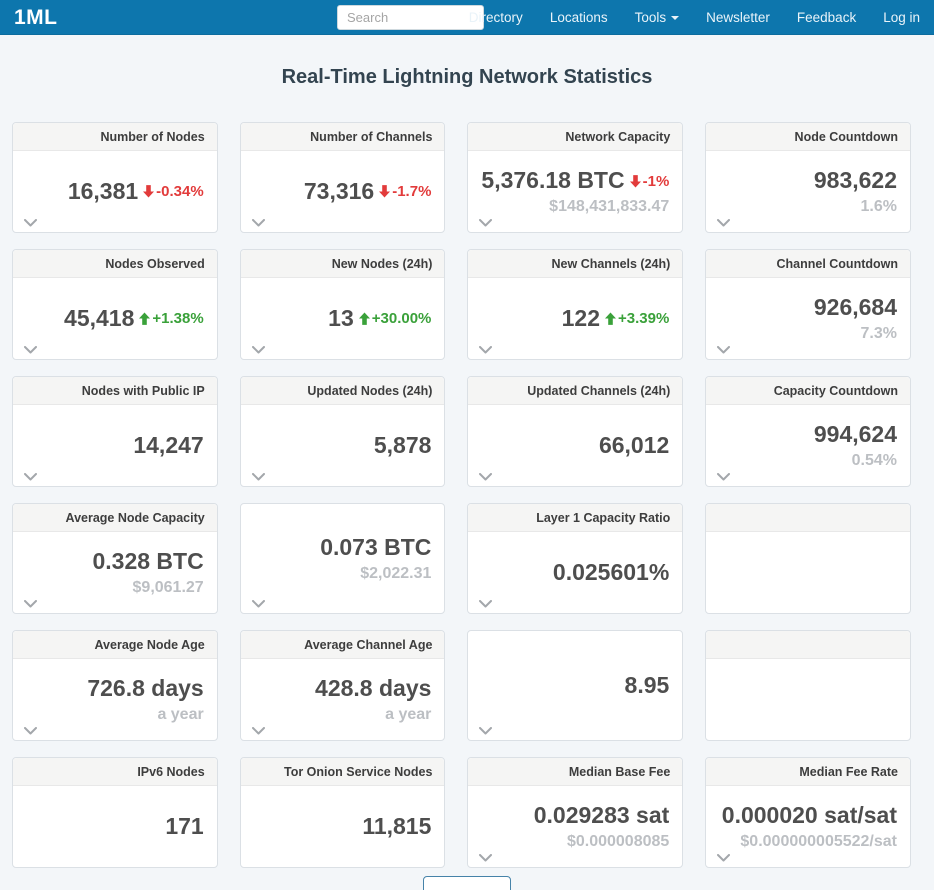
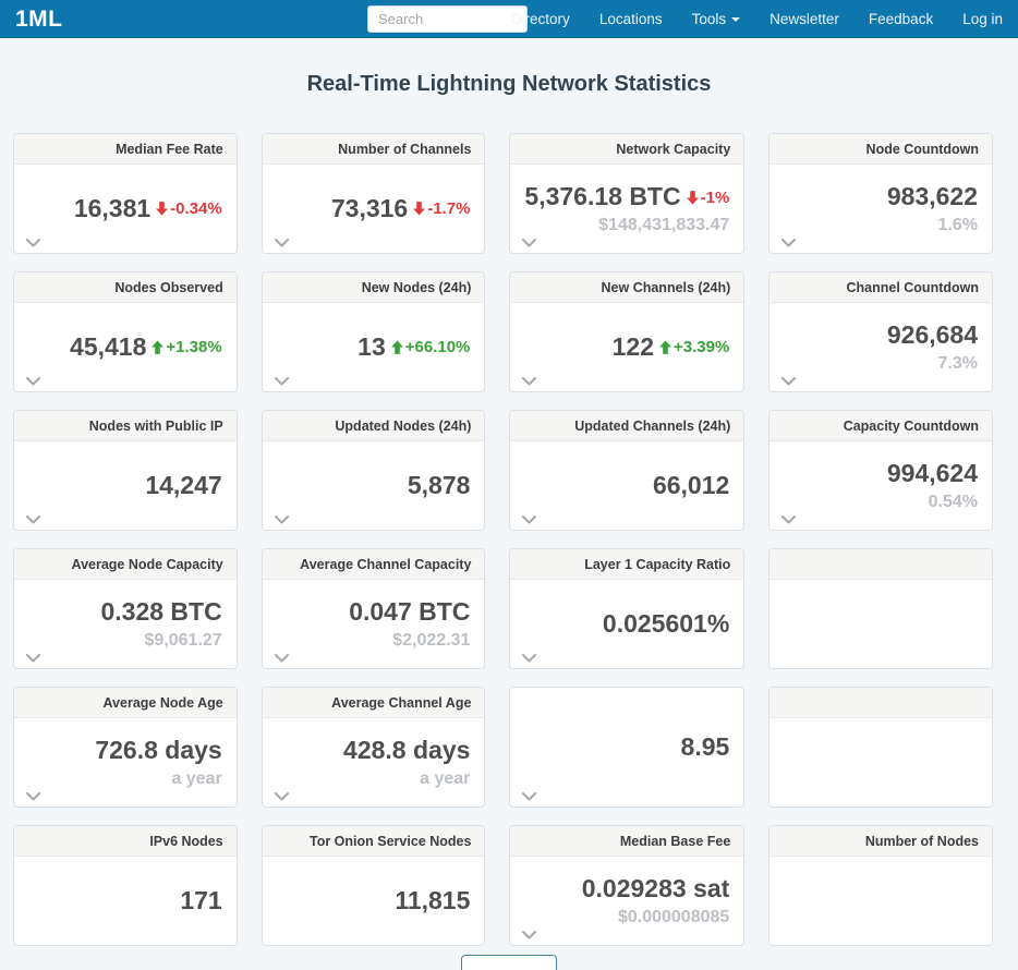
  1ML
  Search
  Directory
  Locations
  Tools
  Newsletter
  Feedback
  Log in
  Real-Time Lightning Network Statistics
- Number of Nodes
+ Median Fee Rate
  16,381
  -0.34%
  Number of Channels
  73,316
  -1.7%
  Network Capacity
  5,376.18 BTC
  -1%
  $148,431,833.47
  Node Countdown
  983,622
  1.6%
  Nodes Observed
  45,418
  +1.38%
  New Nodes (24h)
  13
- +30.00%
+ +66.10%
  New Channels (24h)
  122
  +3.39%
  Channel Countdown
  926,684
  7.3%
  Nodes with Public IP
  14,247
  Updated Nodes (24h)
  5,878
  Updated Channels (24h)
  66,012
  Capacity Countdown
  994,624
  0.54%
  Average Node Capacity
  0.328 BTC
  $9,061.27
+ Average Channel Capacity
- 0.073 BTC
+ 0.047 BTC
  $2,022.31
  Layer 1 Capacity Ratio
  0.025601%
  Average Node Age
  726.8 days
  a year
  Average Channel Age
  428.8 days
  a year
  8.95
  IPv6 Nodes
  171
  Tor Onion Service Nodes
  11,815
  Median Base Fee
  0.029283 sat
  $0.000008085
- Median Fee Rate
+ Number of Nodes
- 0.000020 sat/sat
- $0.000000005522/sat
